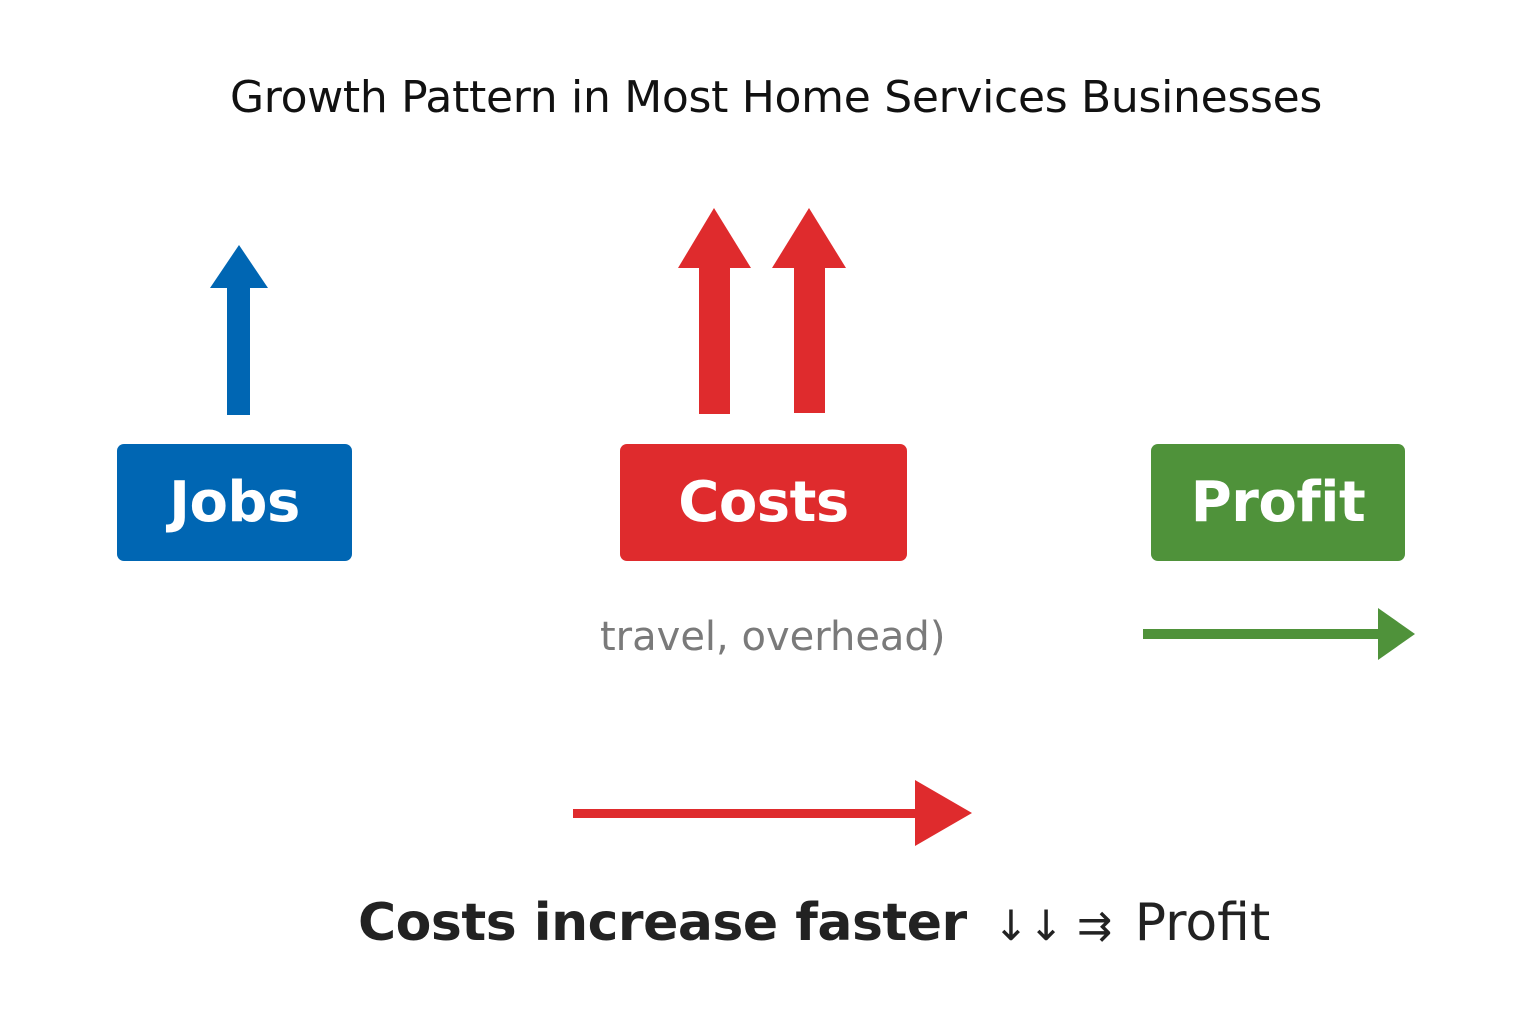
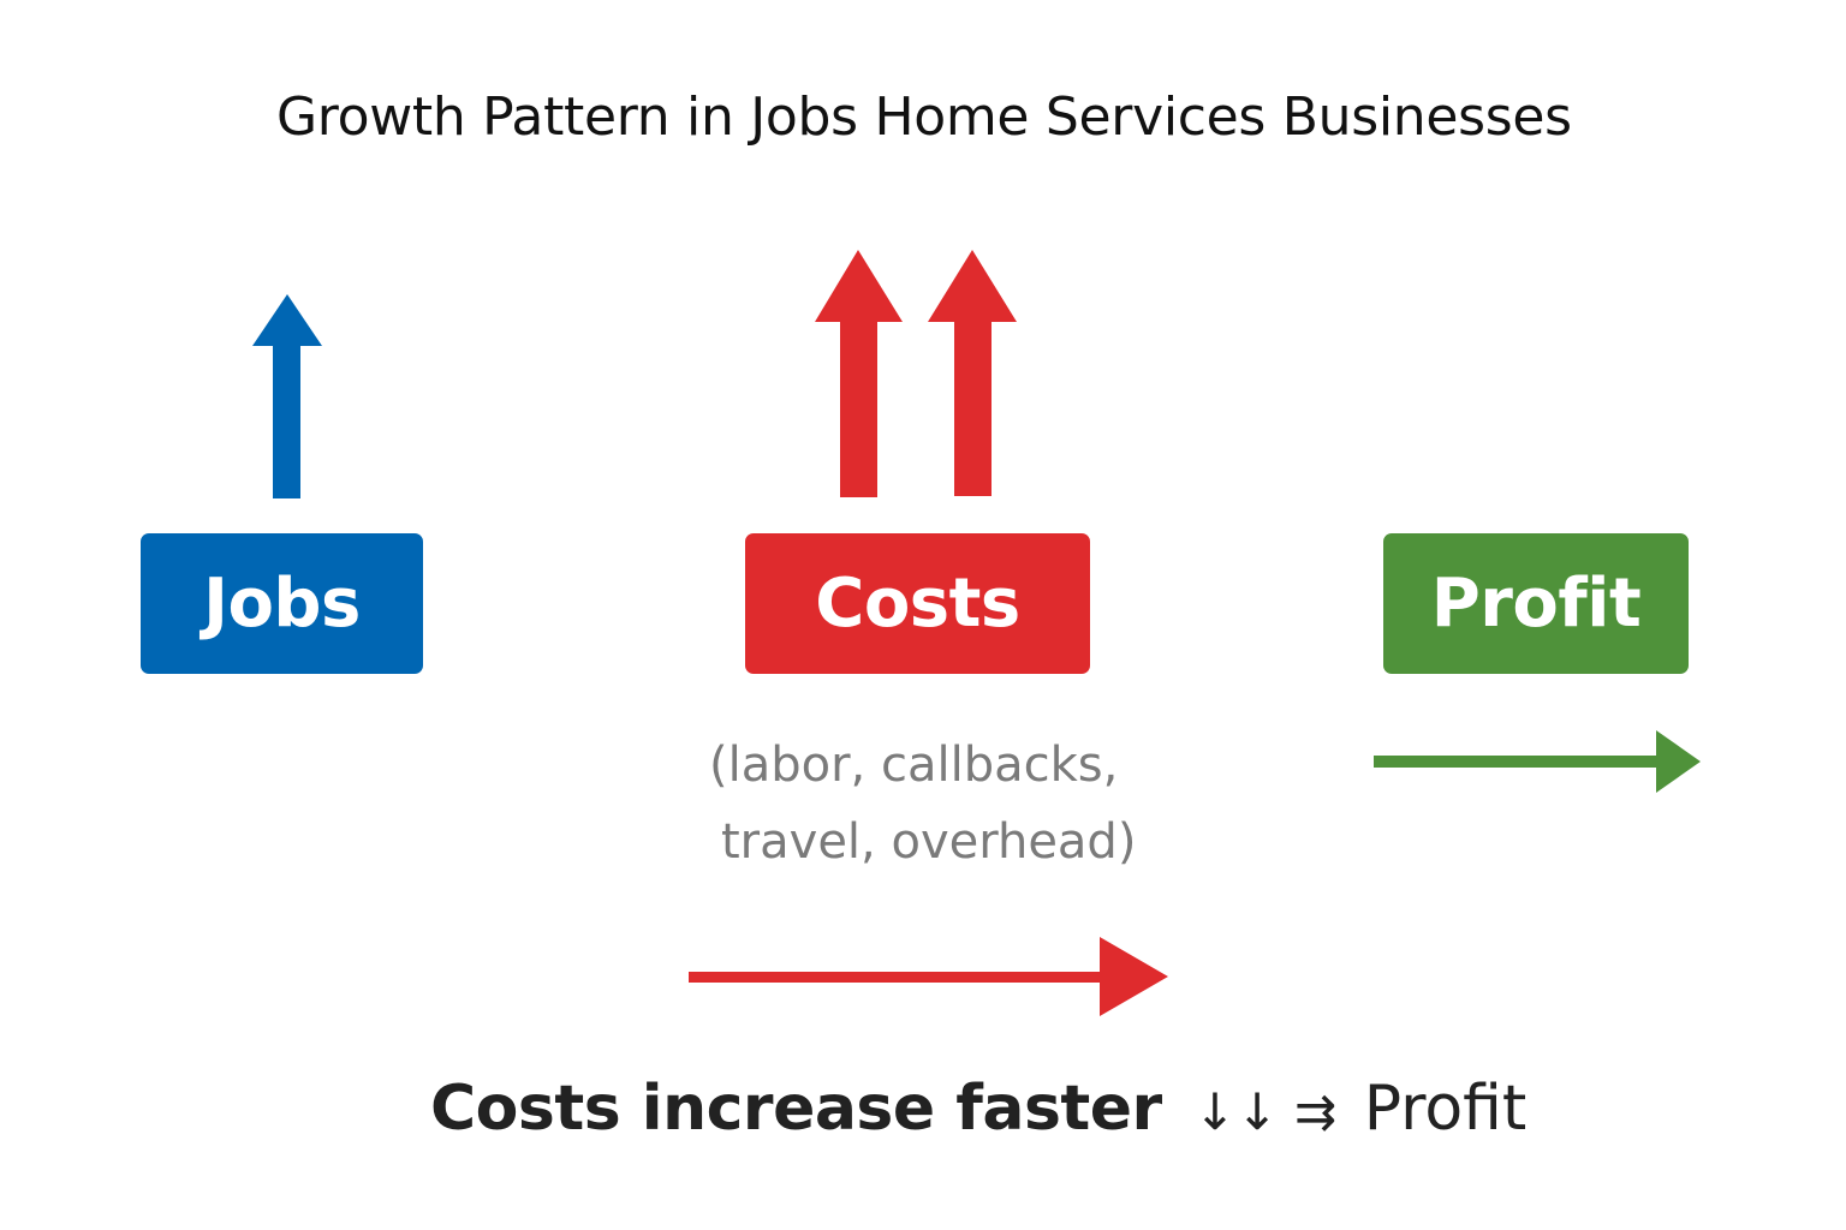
- Growth Pattern in Most Home Services Businesses
+ Growth Pattern in Jobs Home Services Businesses
  Jobs
  Costs
  Profit
+ (labor, callbacks,
  travel, overhead)
  Costs increase faster ↓↓ ⇉ Profit
